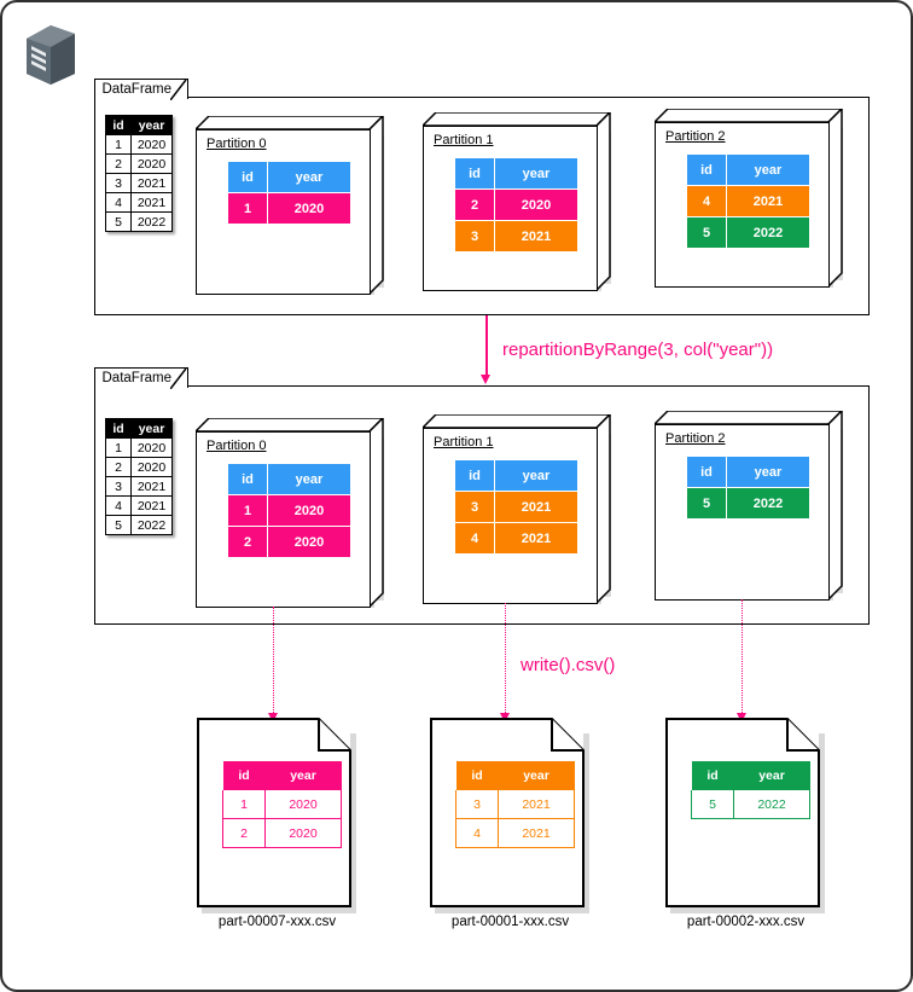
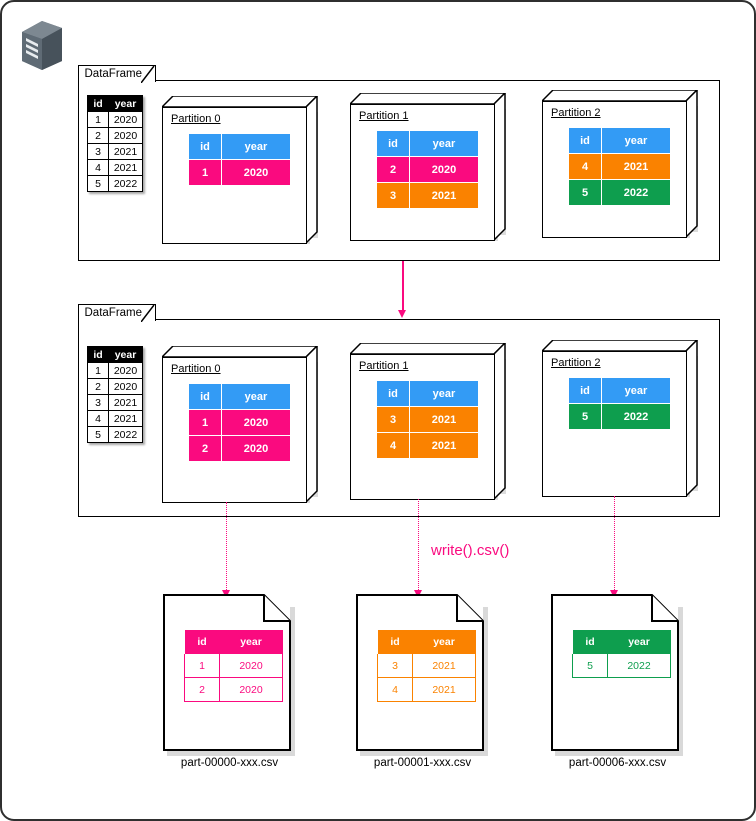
  DataFrame
  id	year
  1	2020
  2	2020
  3	2021
  4	2021
  5	2022
  Partition 0
  id	year
  1	2020
  Partition 1
  id	year
  2	2020
  3	2021
  Partition 2
  id	year
  4	2021
  5	2022
- repartitionByRange(3, col("year"))
  DataFrame
  id	year
  1	2020
  2	2020
  3	2021
  4	2021
  5	2022
  Partition 0
  id	year
  1	2020
  2	2020
  Partition 1
  id	year
  3	2021
  4	2021
  Partition 2
  id	year
  5	2022
  write().csv()
  id	year
  1	2020
  2	2020
- part-00007-xxx.csv
+ part-00000-xxx.csv
  id	year
  3	2021
  4	2021
  part-00001-xxx.csv
  id	year
  5	2022
- part-00002-xxx.csv
+ part-00006-xxx.csv
